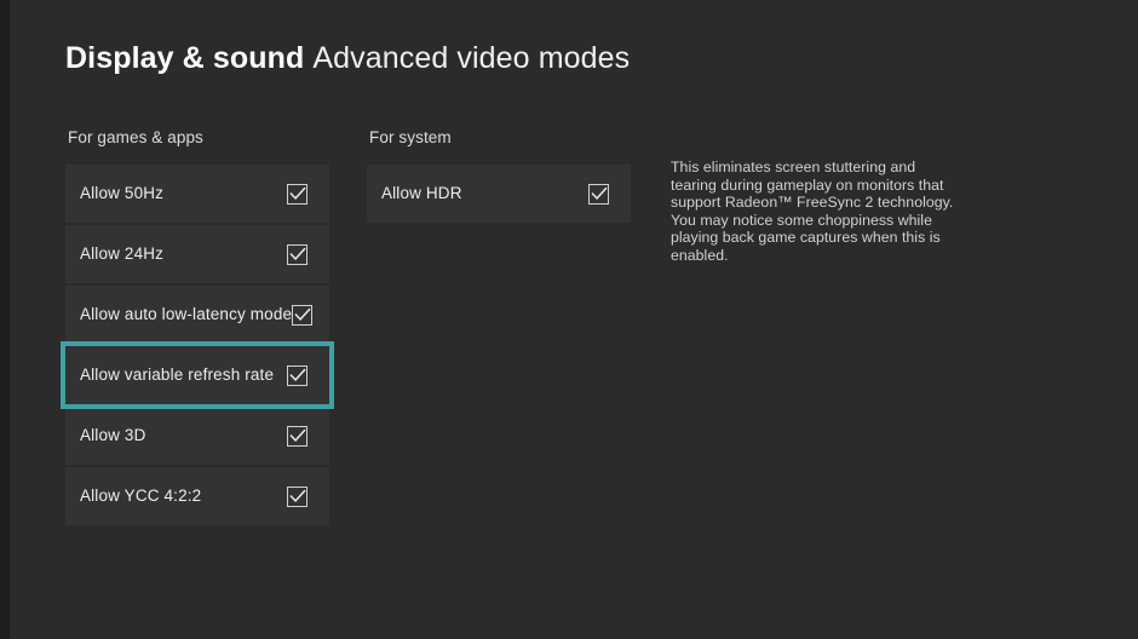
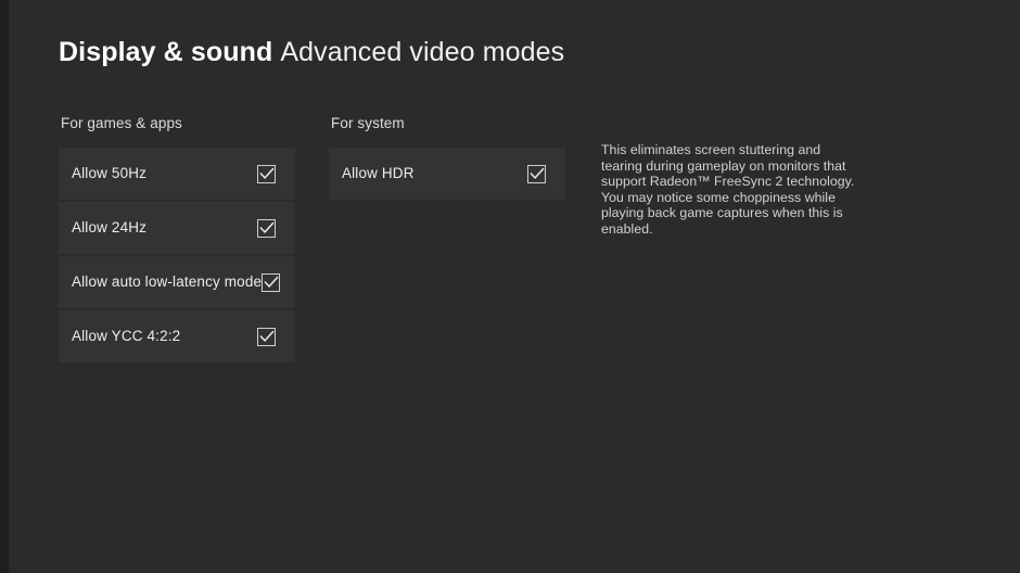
  Display & sound Advanced video modes
  For games & apps
  Allow 50Hz
  Allow 24Hz
  Allow auto low-latency mode
- Allow variable refresh rate
- Allow 3D
  Allow YCC 4:2:2
  For system
  Allow HDR
  This eliminates screen stuttering and tearing during gameplay on monitors that support Radeon™ FreeSync 2 technology. You may notice some choppiness while playing back game captures when this is enabled.
